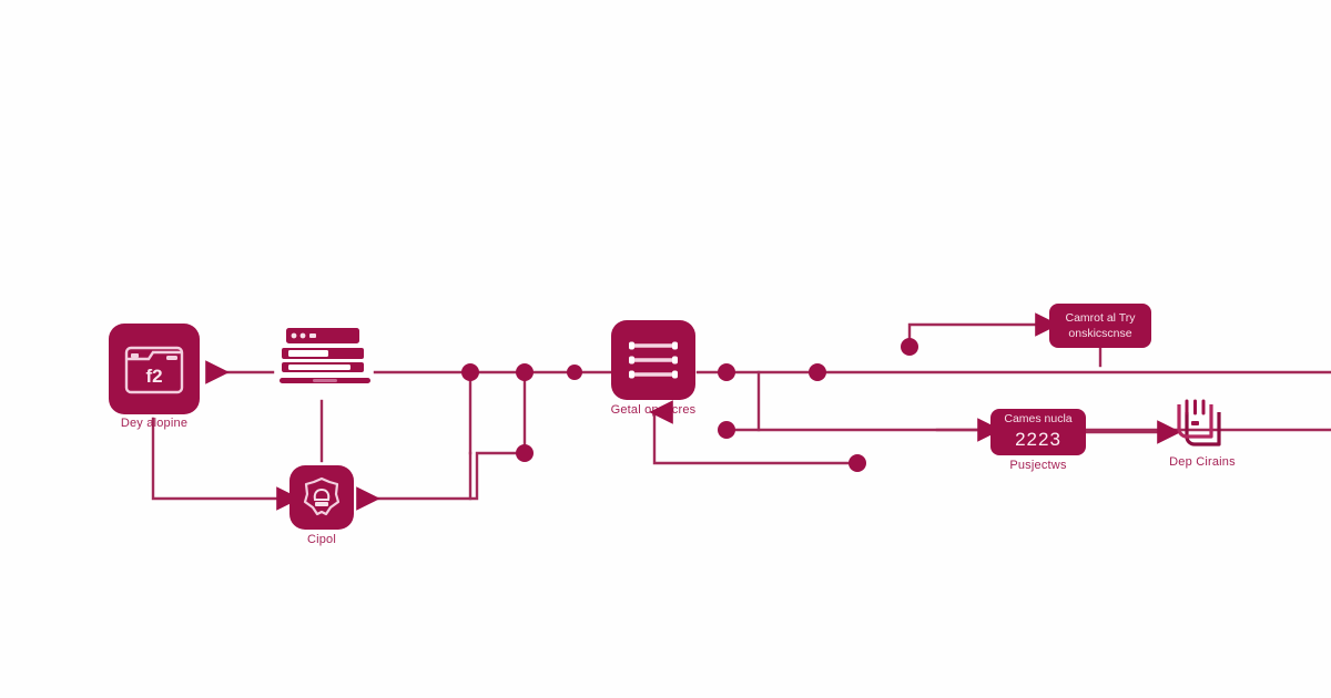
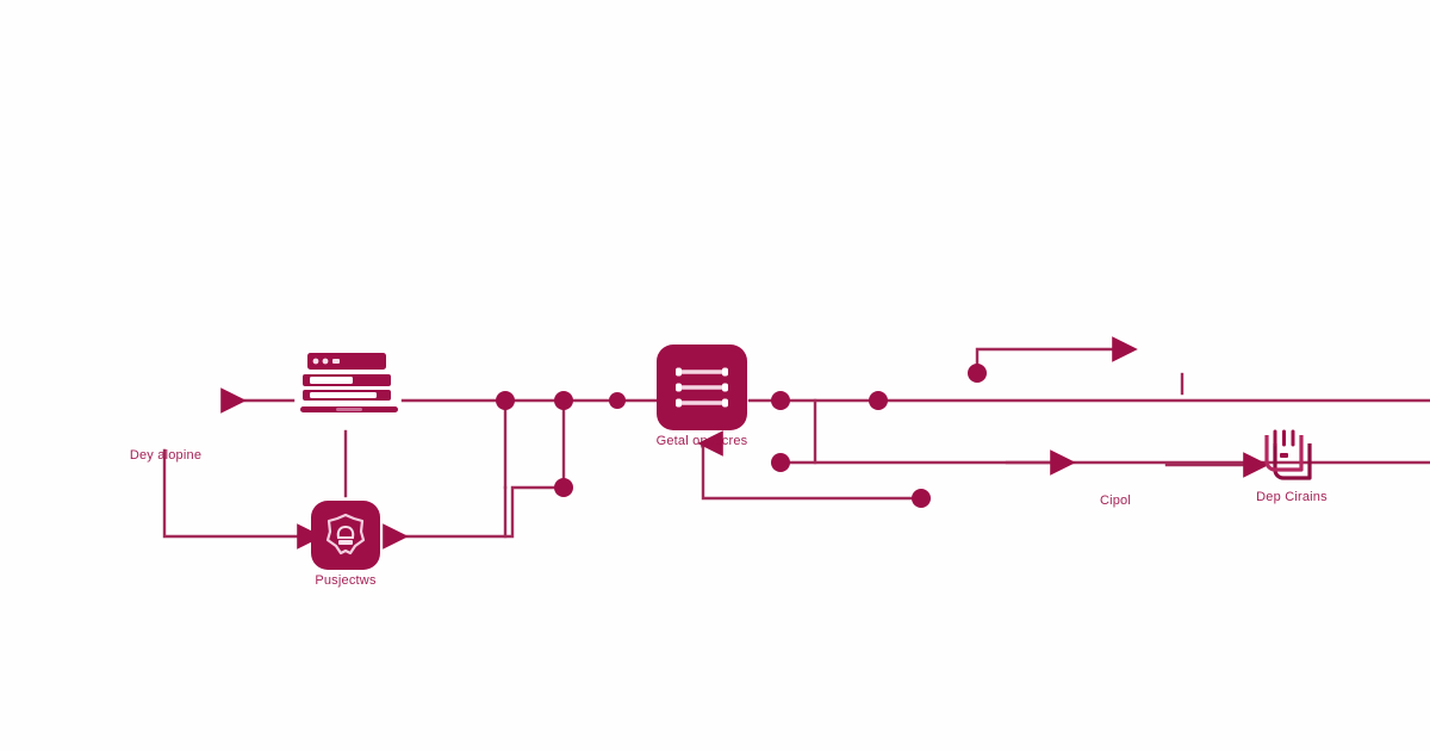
- f2
  Dey alopine
- Cipol
+ Pusjectws
  Getal opescres
- Camrot al Try
- onskicscnse
- Cames nucla
- 2223
- Pusjectws
+ Cipol
  Dep Cirains
